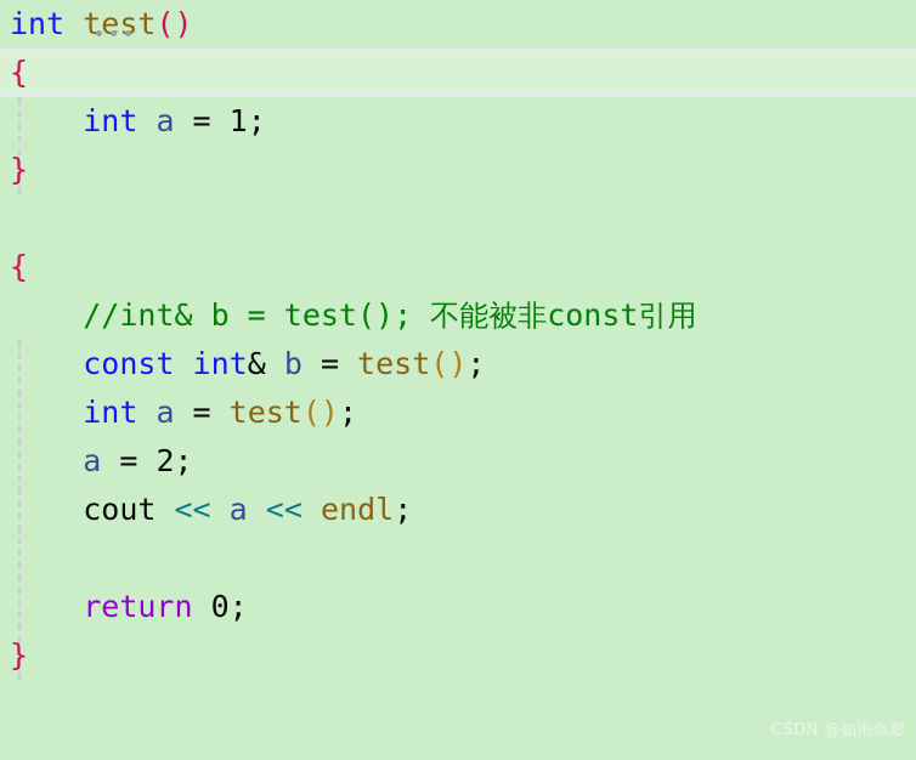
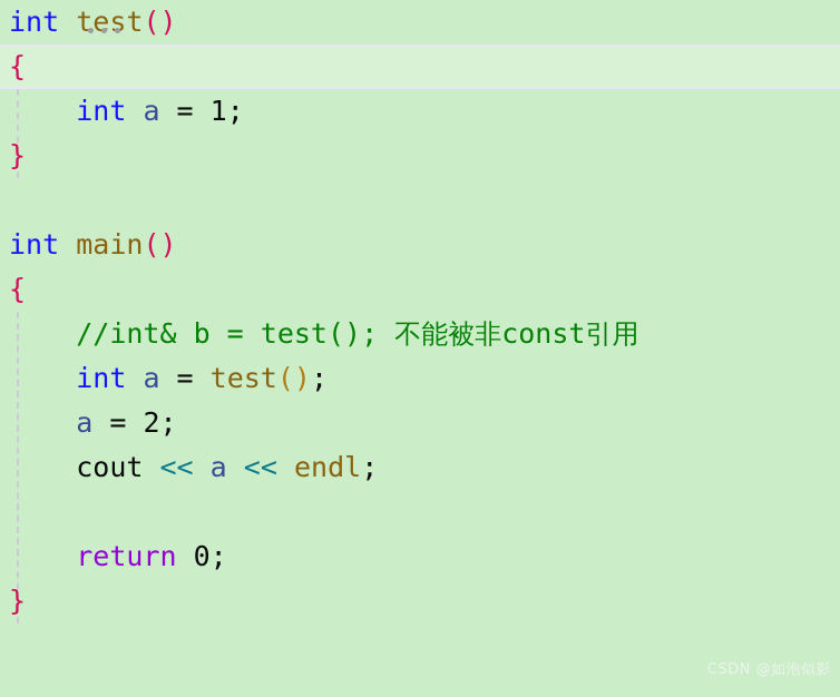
  int test()
  {
  int a = 1;
  }
+ int main()
  {
  //int& b = test(); 不能被非const引用
- const int& b = test();
  int a = test();
  a = 2;
  cout << a << endl;
  return 0;
  }
  CSDN @如泡似影
